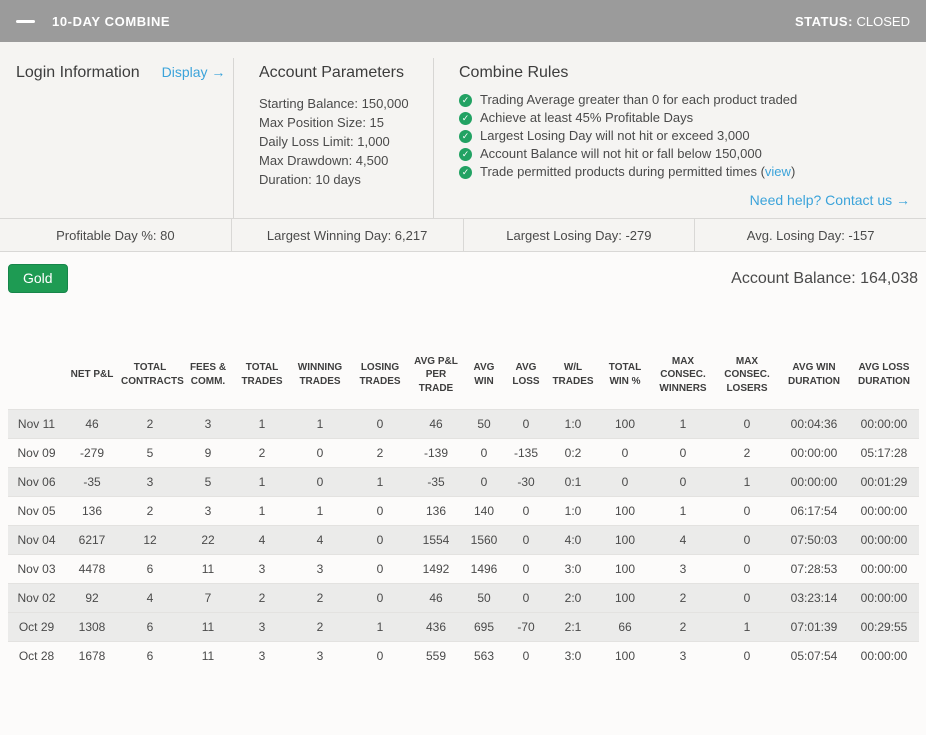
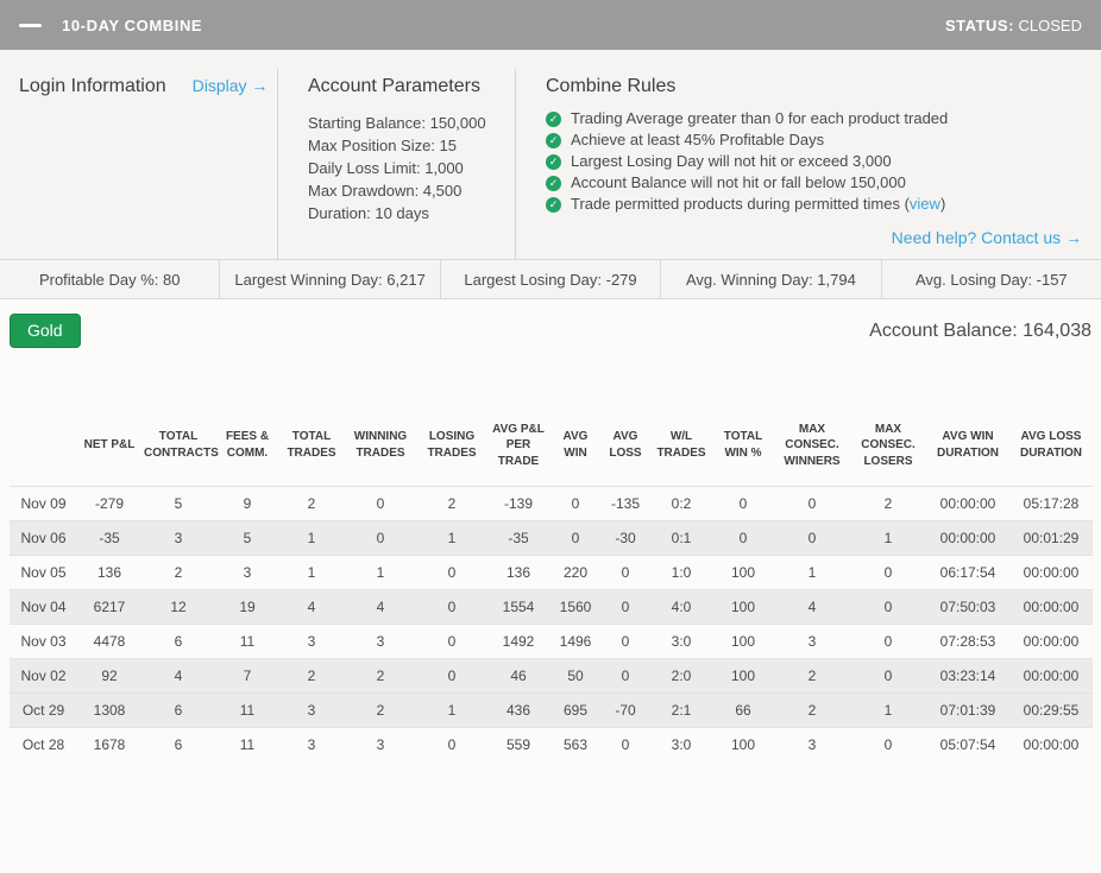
  10-DAY COMBINE
  STATUS: CLOSED
  Login Information
  Display →
  Account Parameters
  Starting Balance: 150,000
  Max Position Size: 15
  Daily Loss Limit: 1,000
  Max Drawdown: 4,500
  Duration: 10 days
  Combine Rules
  ✓
  Trading Average greater than 0 for each product traded
  ✓
  Achieve at least 45% Profitable Days
  ✓
  Largest Losing Day will not hit or exceed 3,000
  ✓
  Account Balance will not hit or fall below 150,000
  ✓
  Trade permitted products during permitted times (
  view
  )
  Need help? Contact us →
  Profitable Day %: 80
  Largest Winning Day: 6,217
  Largest Losing Day: -279
+ Avg. Winning Day: 1,794
  Avg. Losing Day: -157
  Gold
  Account Balance: 164,038
  	NET P&L	TOTAL CONTRACTS	FEES & COMM.	TOTAL TRADES	WINNING TRADES	LOSING TRADES	AVG P&L PER TRADE	AVG WIN	AVG LOSS	W/L TRADES	TOTAL WIN %	MAX CONSEC. WINNERS	MAX CONSEC. LOSERS	AVG WIN DURATION	AVG LOSS DURATION
- Nov 11	46	2	3	1	1	0	46	50	0	1:0	100	1	0	00:04:36	00:00:00
  Nov 09	-279	5	9	2	0	2	-139	0	-135	0:2	0	0	2	00:00:00	05:17:28
  Nov 06	-35	3	5	1	0	1	-35	0	-30	0:1	0	0	1	00:00:00	00:01:29
- Nov 05	136	2	3	1	1	0	136	140	0	1:0	100	1	0	06:17:54	00:00:00
+ Nov 05	136	2	3	1	1	0	136	220	0	1:0	100	1	0	06:17:54	00:00:00
- Nov 04	6217	12	22	4	4	0	1554	1560	0	4:0	100	4	0	07:50:03	00:00:00
+ Nov 04	6217	12	19	4	4	0	1554	1560	0	4:0	100	4	0	07:50:03	00:00:00
  Nov 03	4478	6	11	3	3	0	1492	1496	0	3:0	100	3	0	07:28:53	00:00:00
  Nov 02	92	4	7	2	2	0	46	50	0	2:0	100	2	0	03:23:14	00:00:00
  Oct 29	1308	6	11	3	2	1	436	695	-70	2:1	66	2	1	07:01:39	00:29:55
  Oct 28	1678	6	11	3	3	0	559	563	0	3:0	100	3	0	05:07:54	00:00:00
